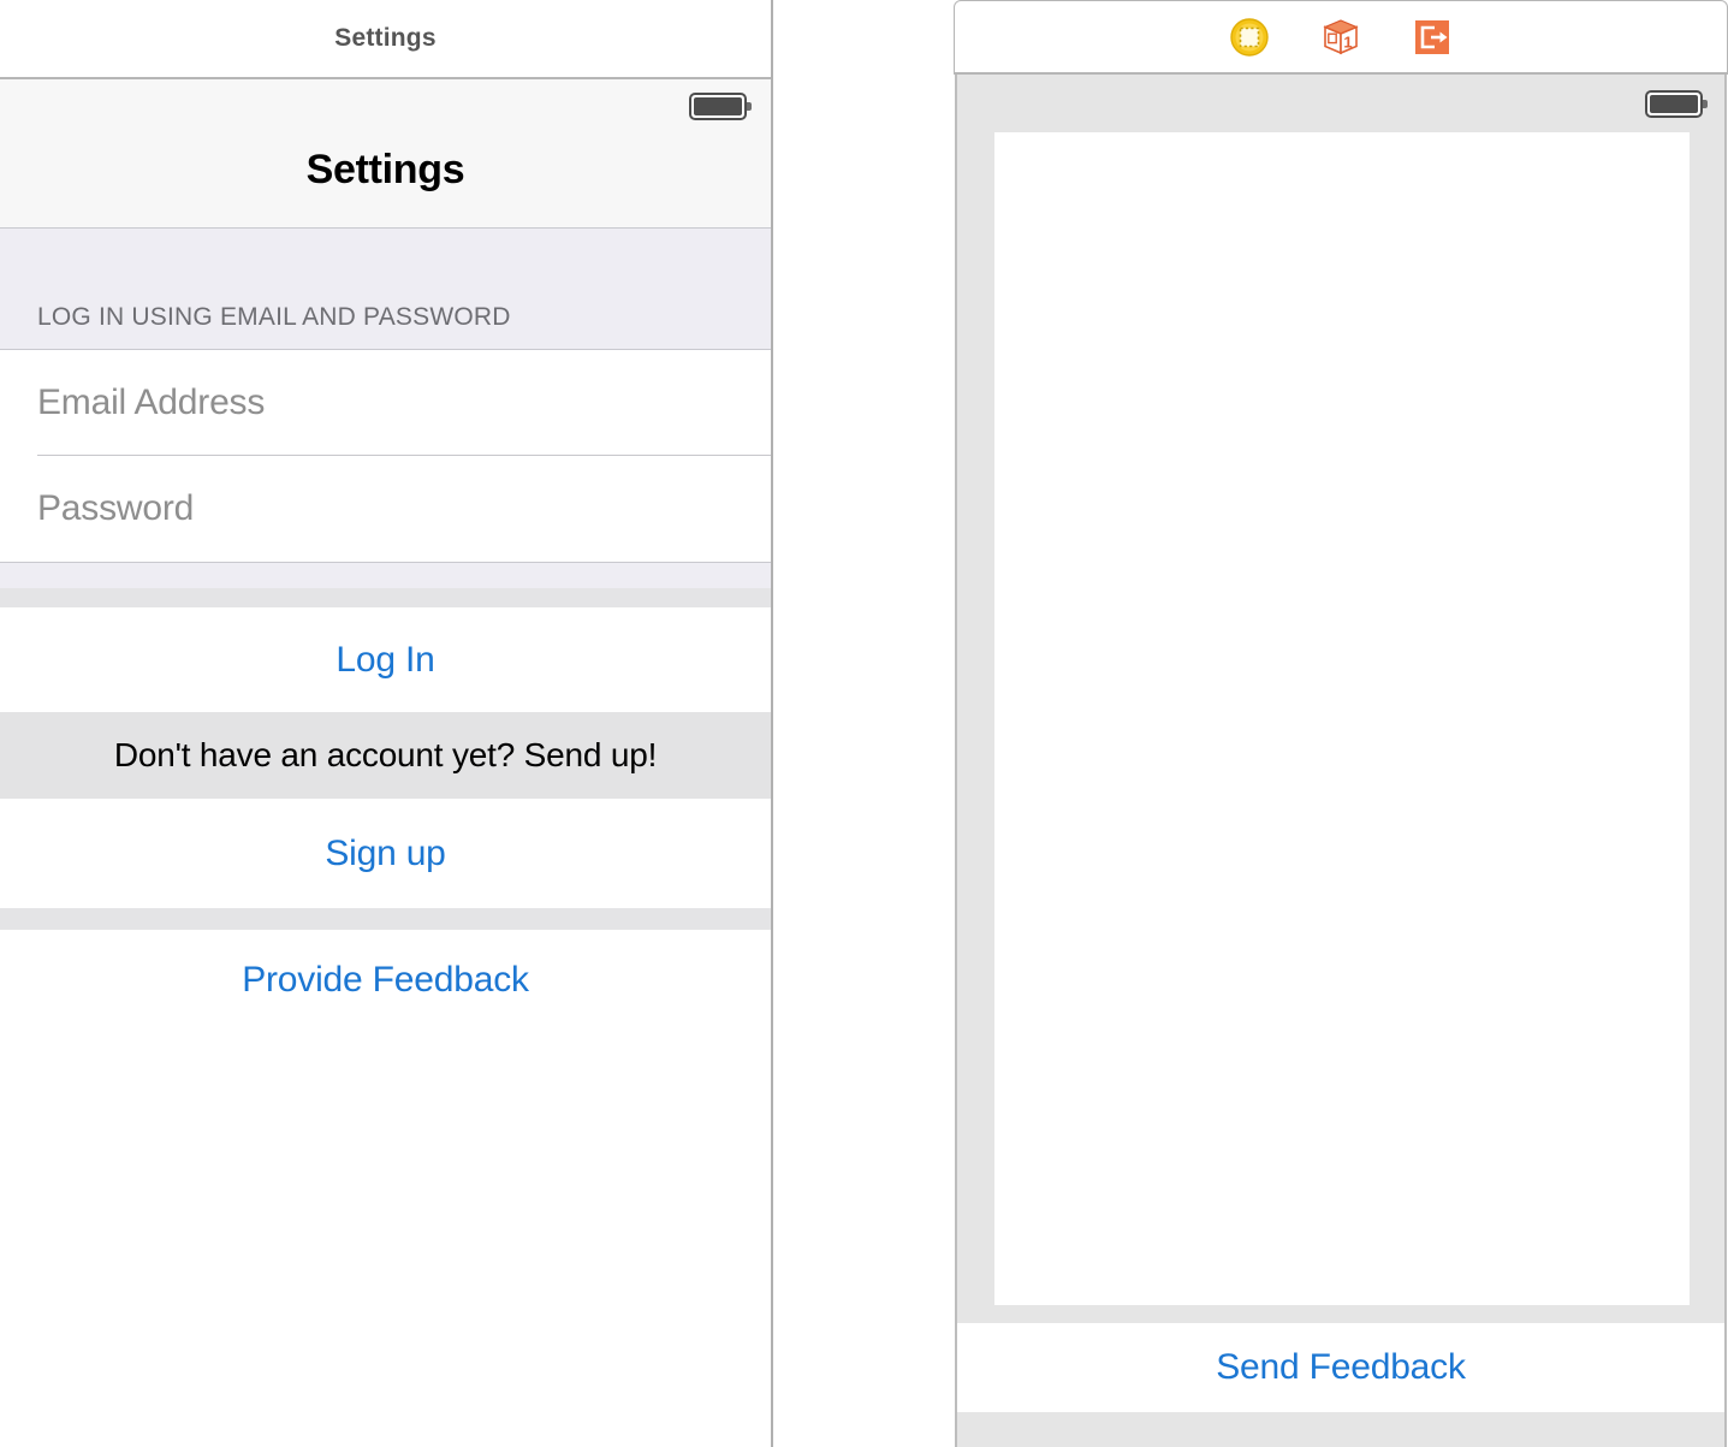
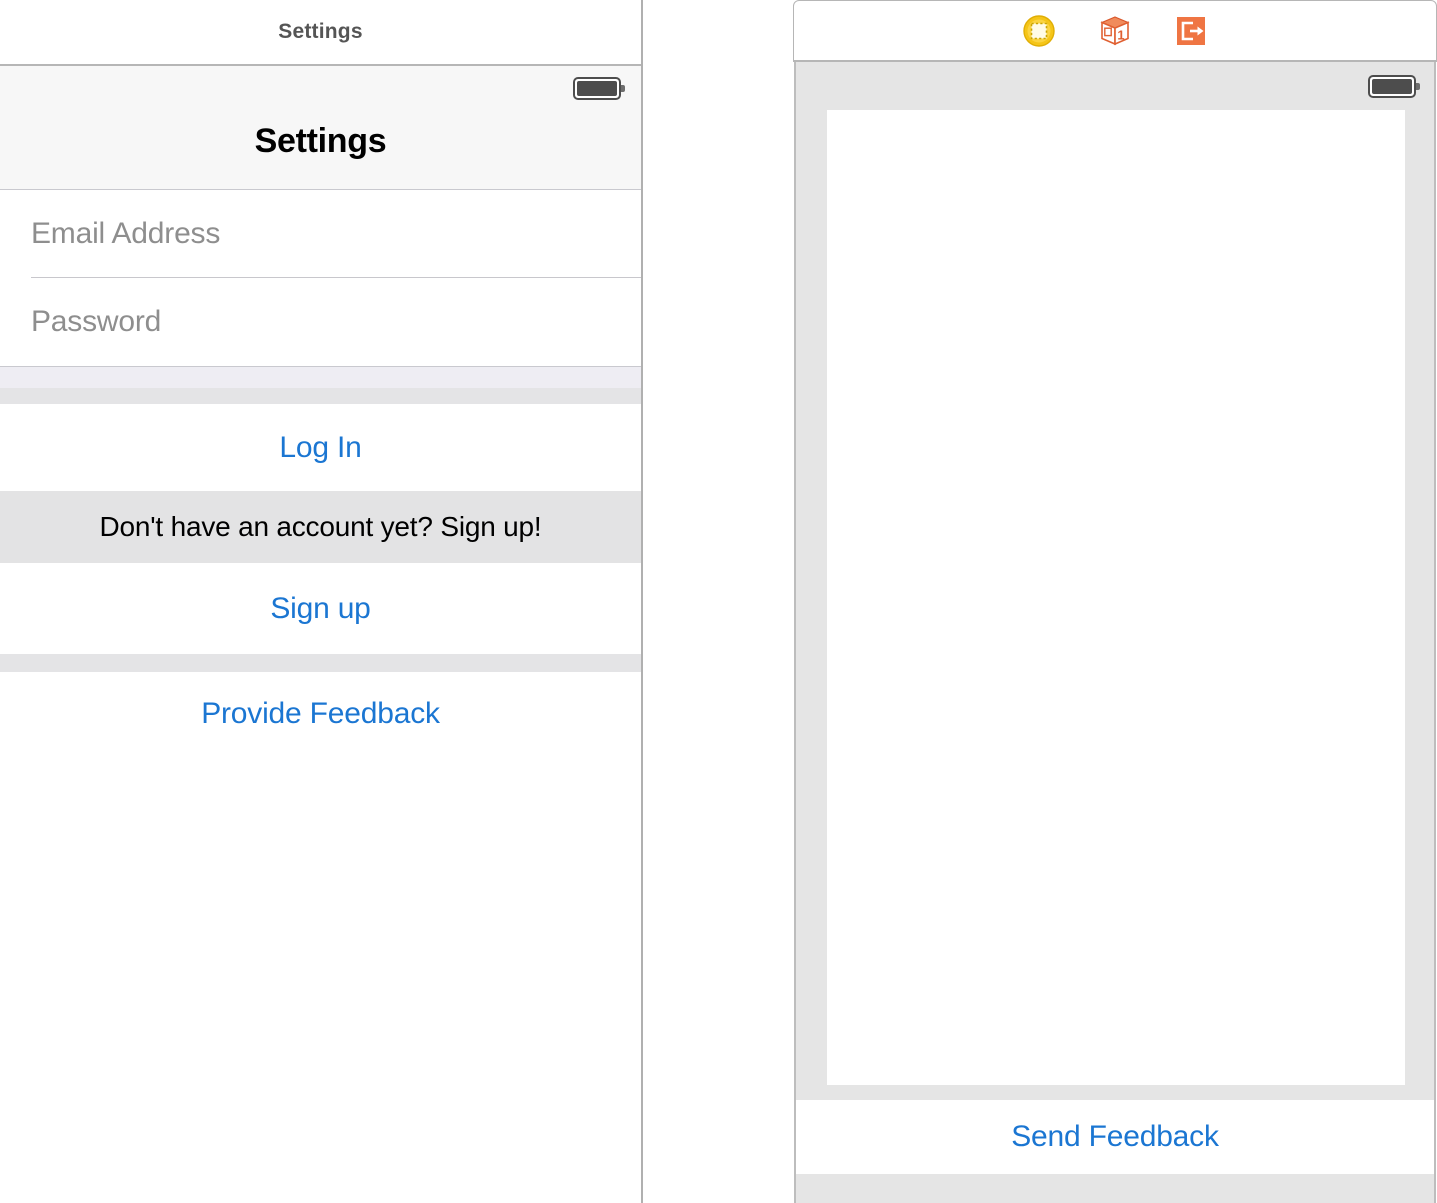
  Settings
  Settings
- LOG IN USING EMAIL AND PASSWORD
  Email Address
  Password
  Log In
- Don't have an account yet? Send up!
+ Don't have an account yet? Sign up!
  Sign up
  Provide Feedback
  1
  Send Feedback
